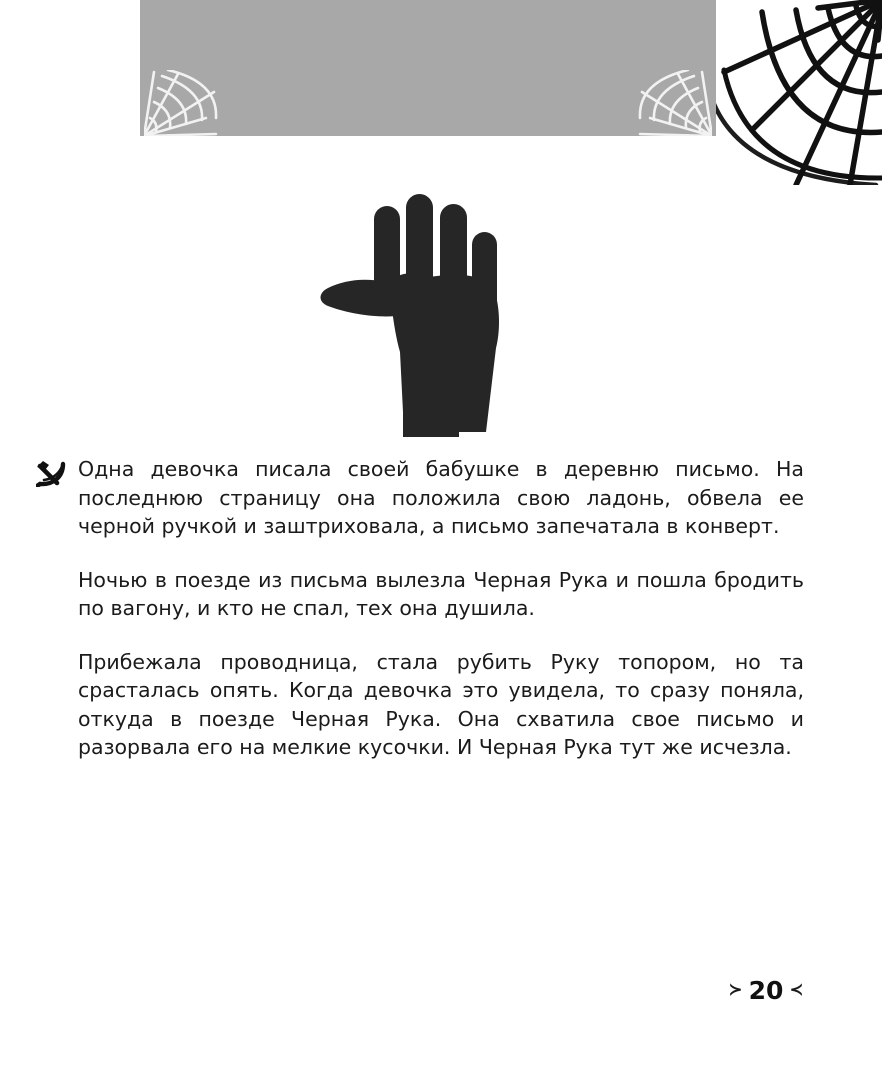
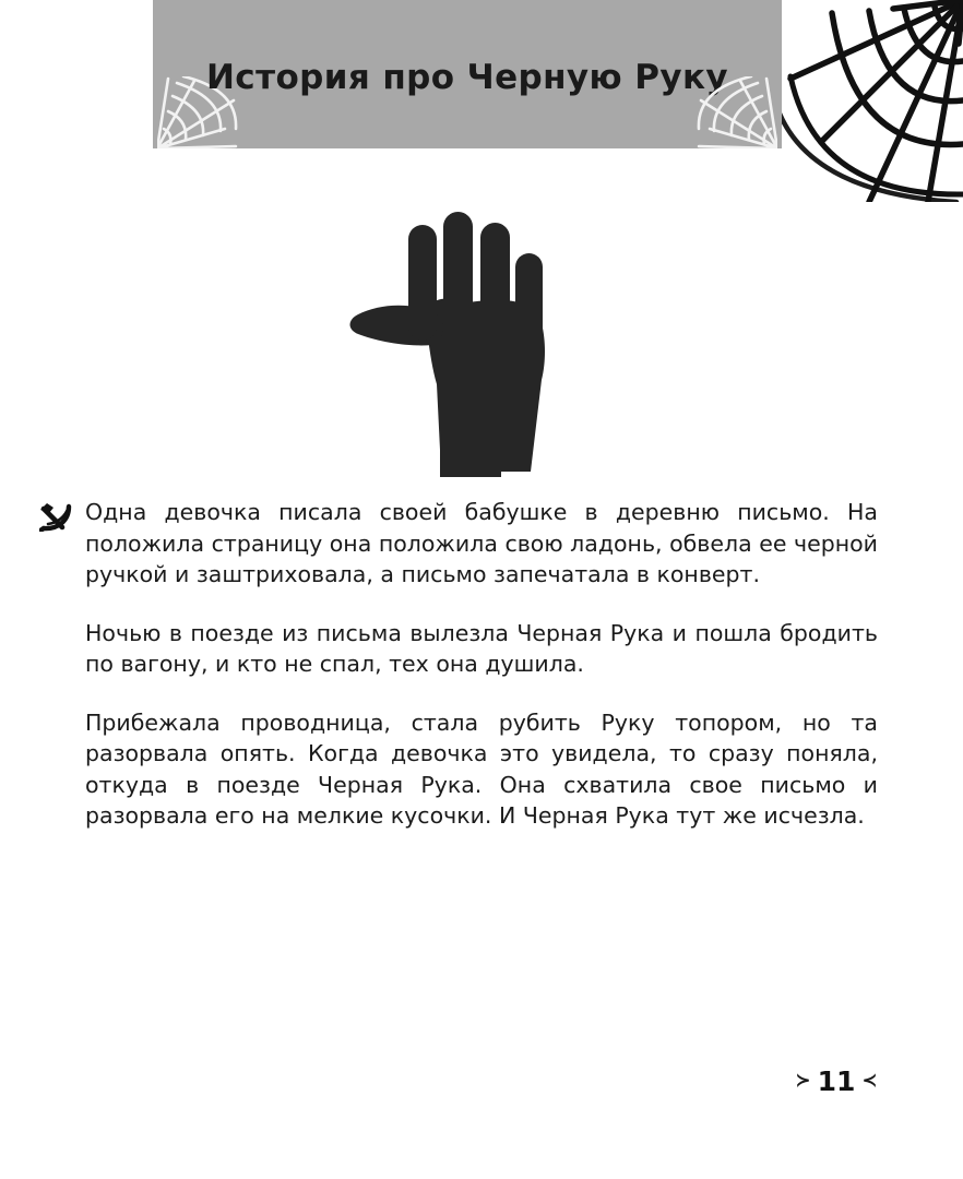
+ История про Черную Руку
- Одна девочка писала своей бабушке в деревню письмо. На последнюю страницу она положила свою ладонь, обвела ее черной ручкой и заштриховала, а письмо запечатала в конверт.
+ Одна девочка писала своей бабушке в деревню письмо. На положила страницу она положила свою ладонь, обвела ее черной ручкой и заштриховала, а письмо запечатала в конверт.
  Ночью в поезде из письма вылезла Черная Рука и пошла бродить по вагону, и кто не спал, тех она душила.
- Прибежала проводница, стала рубить Руку топором, но та срасталась опять. Когда девочка это увидела, то сразу поняла, откуда в поезде Черная Рука. Она схватила свое письмо и разорвала его на мелкие кусочки. И Черная Рука тут же исчезла.
+ Прибежала проводница, стала рубить Руку топором, но та разорвала опять. Когда девочка это увидела, то сразу поняла, откуда в поезде Черная Рука. Она схватила свое письмо и разорвала его на мелкие кусочки. И Черная Рука тут же исчезла.
  ≻
- 20
+ 11
  ≺
